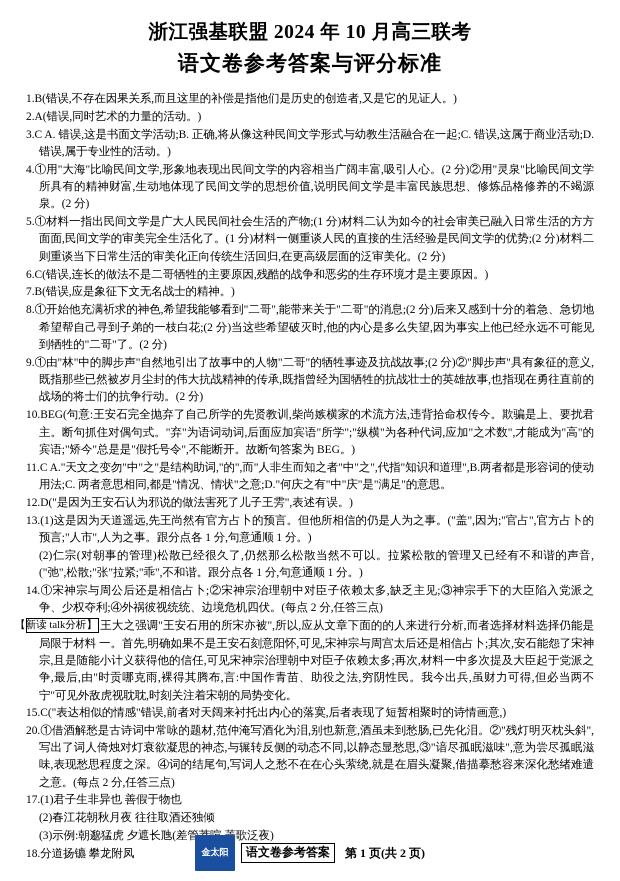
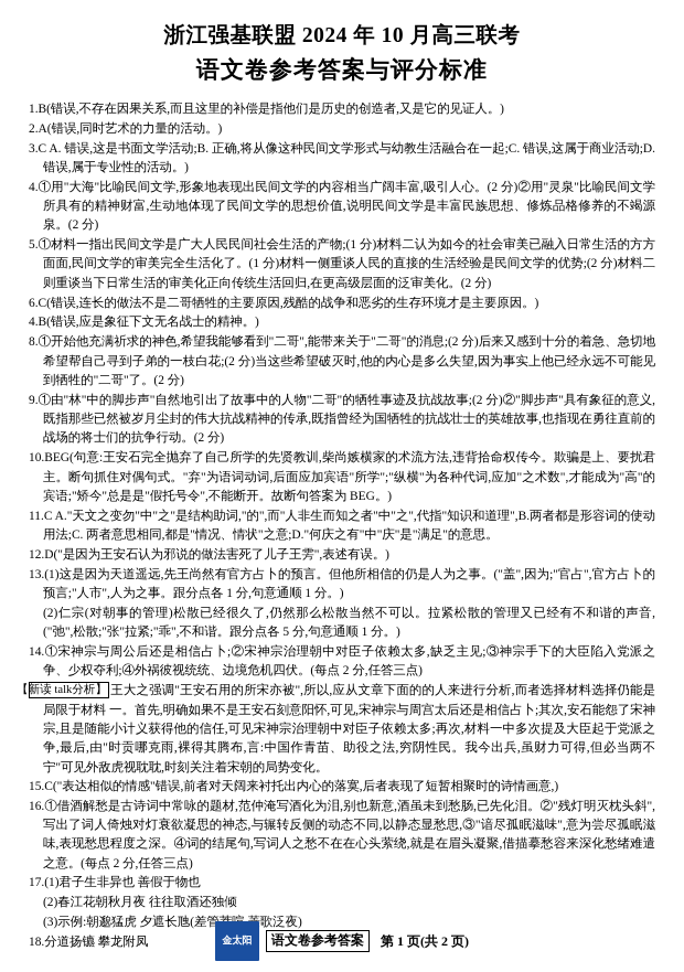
  浙江强基联盟 2024 年 10 月高三联考
  语文卷参考答案与评分标准
  1.B(错误,不存在因果关系,而且这里的补偿是指他们是历史的创造者,又是它的见证人。)
  2.A(错误,同时艺术的力量的活动。)
  3.C A. 错误,这是书面文学活动;B. 正确,将从像这种民间文学形式与幼教生活融合在一起;C. 错误,这属于商业活动;D. 错误,属于专业性的活动。)
  4.①用"大海"比喻民间文学,形象地表现出民间文学的内容相当广阔丰富,吸引人心。(2 分)②用"灵泉"比喻民间文学所具有的精神财富,生动地体现了民间文学的思想价值,说明民间文学是丰富民族思想、修炼品格修养的不竭源泉。(2 分)
  5.①材料一指出民间文学是广大人民民间社会生活的产物;(1 分)材料二认为如今的社会审美已融入日常生活的方方面面,民间文学的审美完全生活化了。(1 分)材料一侧重谈人民的直接的生活经验是民间文学的优势;(2 分)材料二则重谈当下日常生活的审美化正向传统生活回归,在更高级层面的泛审美化。(2 分)
  6.C(错误,连长的做法不是二哥牺牲的主要原因,残酷的战争和恶劣的生存环境才是主要原因。)
- 7.B(错误,应是象征下文无名战士的精神。)
+ 4.B(错误,应是象征下文无名战士的精神。)
  8.①开始他充满祈求的神色,希望我能够看到"二哥",能带来关于"二哥"的消息;(2 分)后来又感到十分的着急、急切地希望帮自己寻到子弟的一枝白花;(2 分)当这些希望破灭时,他的内心是多么失望,因为事实上他已经永远不可能见到牺牲的"二哥"了。(2 分)
  9.①由"林"中的脚步声"自然地引出了故事中的人物"二哥"的牺牲事迹及抗战故事;(2 分)②"脚步声"具有象征的意义,既指那些已然被岁月尘封的伟大抗战精神的传承,既指曾经为国牺牲的抗战壮士的英雄故事,也指现在勇往直前的战场的将士们的抗争行动。(2 分)
  10.BEG(句意:王安石完全抛弃了自己所学的先贤教训,柴尚嫉横家的术流方法,违背拾命权传今。欺骗是上、要扰君主。断句抓住对偶句式。"弃"为语词动词,后面应加宾语"所学";"纵横"为各种代词,应加"之术数",才能成为"高"的宾语;"矫今"总是是"假托号令",不能断开。故断句答案为 BEG。)
  11.C A."天文之变勿"中"之"是结构助词,"的",而"人非生而知之者"中"之",代指"知识和道理",B.两者都是形容词的使动用法;C. 两者意思相同,都是"情况、情状"之意;D."何庆之有"中"庆"是"满足"的意思。
  12.D("是因为王安石认为邪说的做法害死了儿子王雱",表述有误。)
  13.(1)这是因为天道遥远,先王尚然有官方占卜的预言。但他所相信的仍是人为之事。("盖",因为;"官占",官方占卜的预言;"人市",人为之事。跟分点各 1 分,句意通顺 1 分。)
- (2)仁宗(对朝事的管理)松散已经很久了,仍然那么松散当然不可以。拉紧松散的管理又已经有不和谐的声音,("弛",松散;"张"拉紧;"乖",不和谐。跟分点各 1 分,句意通顺 1 分。)
+ (2)仁宗(对朝事的管理)松散已经很久了,仍然那么松散当然不可以。拉紧松散的管理又已经有不和谐的声音,("弛",松散;"张"拉紧;"乖",不和谐。跟分点各 5 分,句意通顺 1 分。)
  14.①宋神宗与周公后还是相信占卜;②宋神宗治理朝中对臣子依赖太多,缺乏主见;③神宗手下的大臣陷入党派之争、少权夺利;④外祸彼视统统、边境危机四伏。(每点 2 分,任答三点)
  【新读 talk分析】 王大之强调"王安石用的所宋亦被",所以,应从文章下面的的人来进行分析,而者选择材料选择仍能是局限于材料 一。首先,明确如果不是王安石刻意阳怀,可见,宋神宗与周宫太后还是相信占卜;其次,安石能怨了宋神宗,且是随能小计义获得他的信任,可见宋神宗治理朝中对臣子依赖太多;再次,材料一中多次提及大臣起于党派之争,最后,由"时贡哪克雨,裸得其腾布,言:中国作青苗、助役之法,穷阴性民。我今出兵,虽财力可得,但必当两不宁"可见外敌虎视耽耽,时刻关注着宋朝的局势变化。
  15.C("表达相似的情感"错误,前者对天阔来衬托出内心的落寞,后者表现了短暂相聚时的诗情画意,)
- 20.①借酒解愁是古诗词中常咏的题材,范仲淹写酒化为泪,别也新意,酒虽未到愁肠,已先化泪。②"残灯明灭枕头斜",写出了词人倚烛对灯衰欲凝思的神态,与辗转反侧的动态不同,以静态显愁思,③"谙尽孤眠滋味",意为尝尽孤眠滋味,表现愁思程度之深。④词的结尾句,写词人之愁不在在心头萦绕,就是在眉头凝聚,借描摹愁容来深化愁绪难遣之意。(每点 2 分,任答三点)
+ 16.①借酒解愁是古诗词中常咏的题材,范仲淹写酒化为泪,别也新意,酒虽未到愁肠,已先化泪。②"残灯明灭枕头斜",写出了词人倚烛对灯衰欲凝思的神态,与辗转反侧的动态不同,以静态显愁思,③"谙尽孤眠滋味",意为尝尽孤眠滋味,表现愁思程度之深。④词的结尾句,写词人之愁不在在心头萦绕,就是在眉头凝聚,借描摹愁容来深化愁绪难遣之意。(每点 2 分,任答三点)
  17.(1)君子生非异也 善假于物也
  (2)春江花朝秋月夜 往往取酒还独倾
  (3)示例:朝邈猛虎 夕遮长虺(差管歌泛夜)
  18.分道扬镳 攀龙附凤
  金太阳
  语文卷参考答案
  第 1 页(共 2 页)
